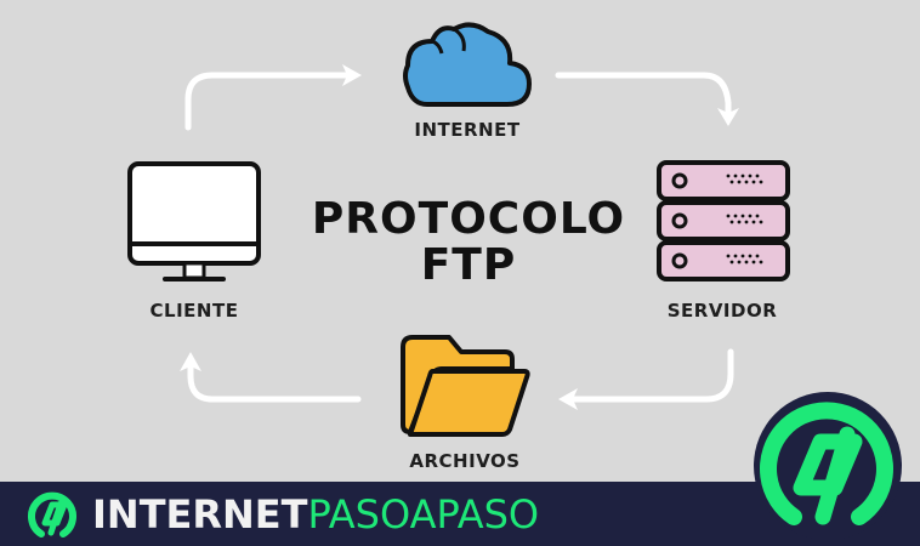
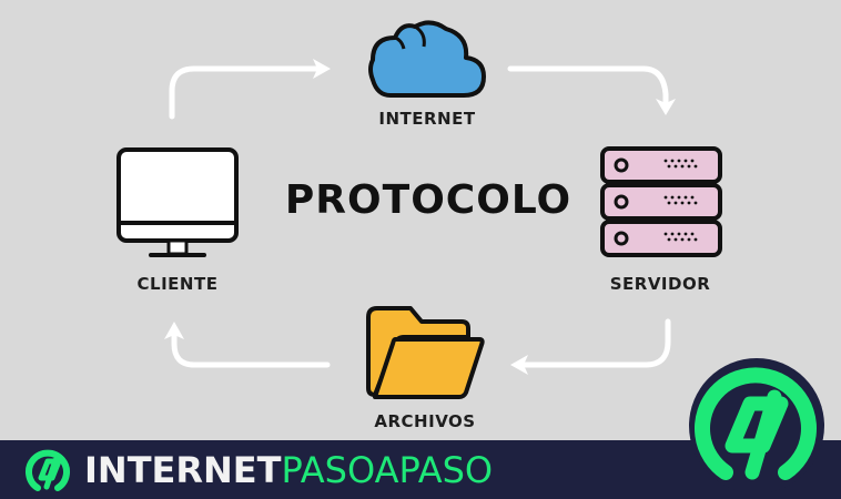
  INTERNET
  SERVIDOR
  CLIENTE
  ARCHIVOS
  PROTOCOLO
- FTP
  INTERNETPASOAPASO
